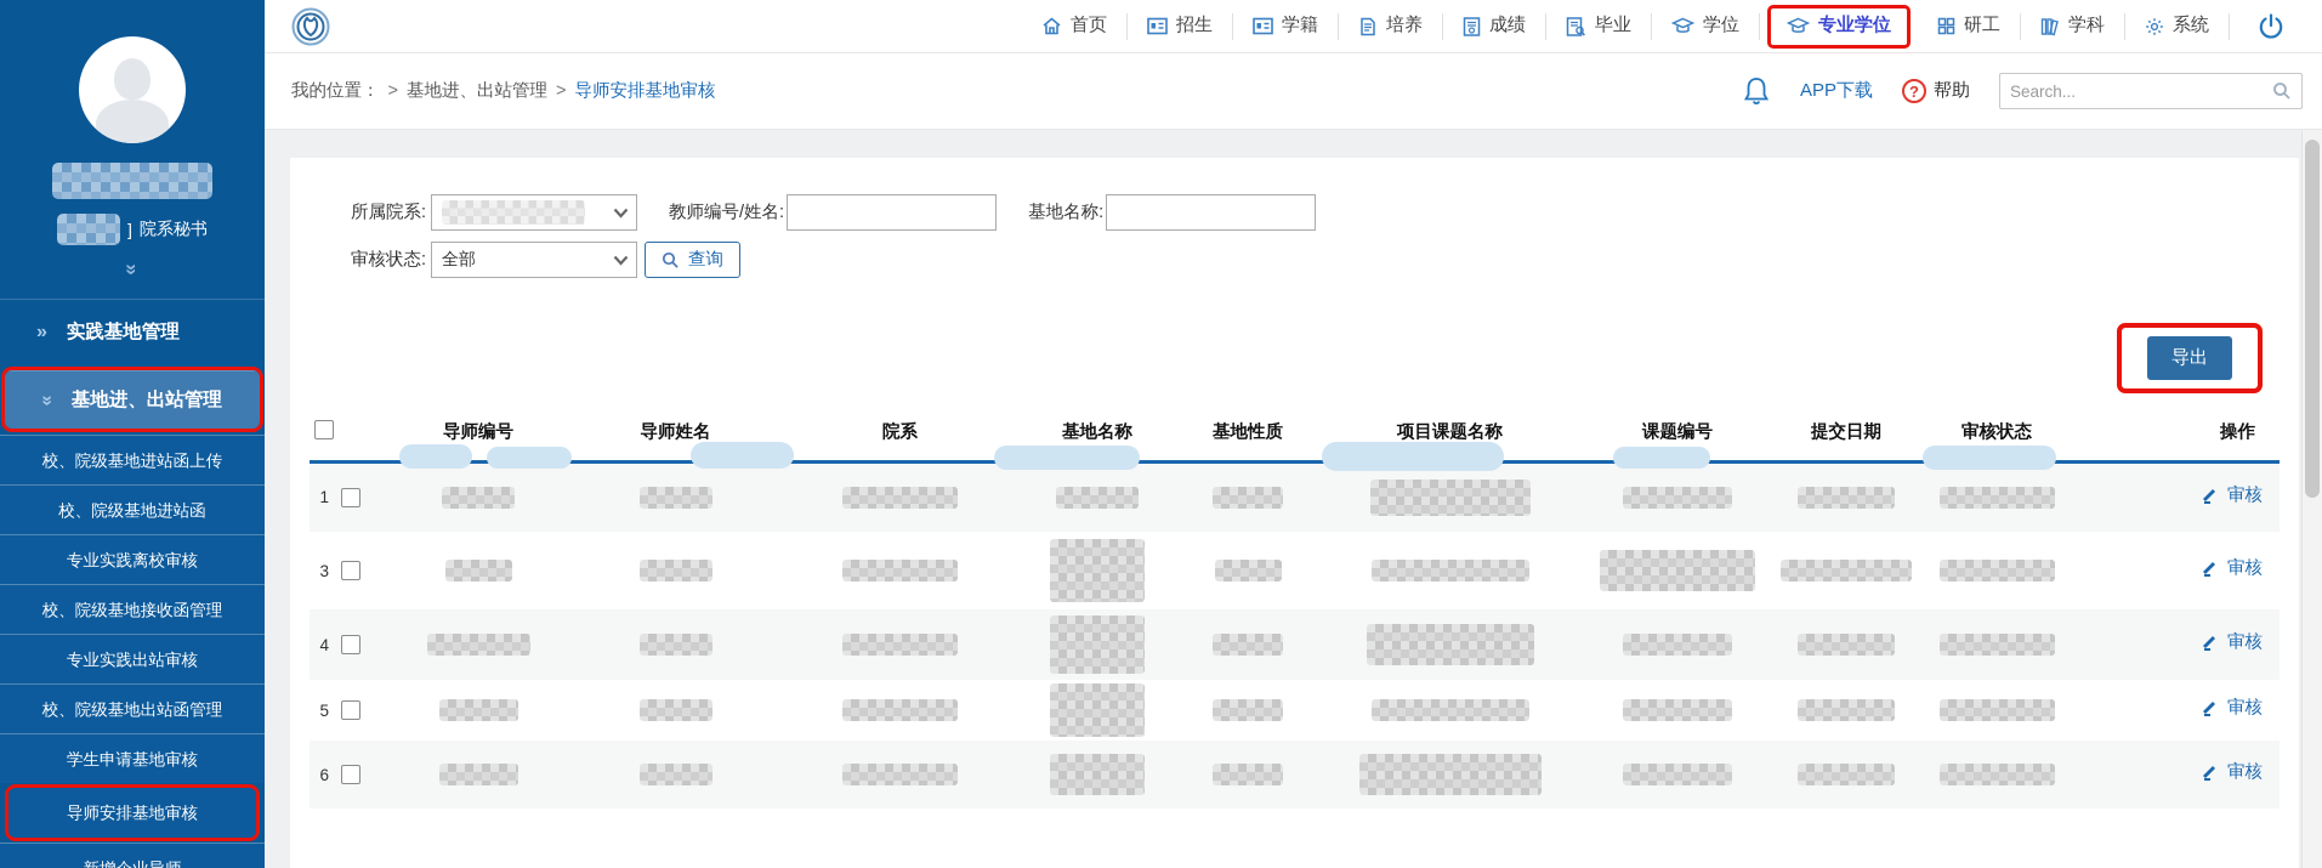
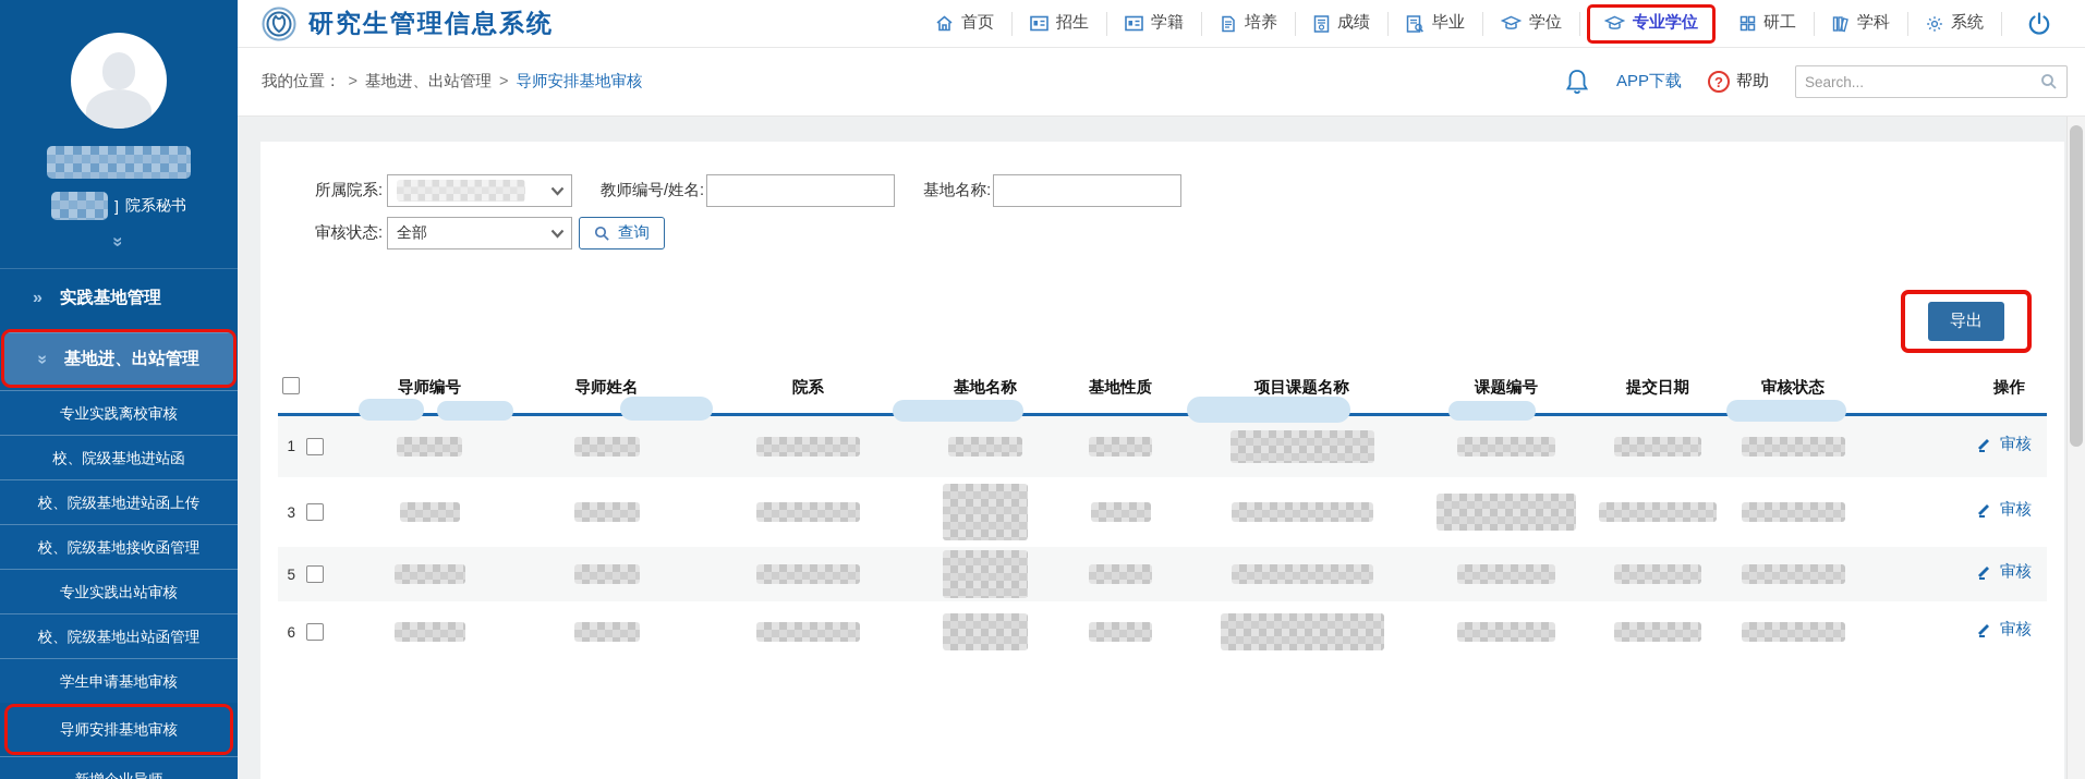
  ]
  院系秘书
  »
  实践基地管理
  基地进、出站管理
- 校、院级基地进站函上传
+ 专业实践离校审核
  校、院级基地进站函
- 专业实践离校审核
+ 校、院级基地进站函上传
  校、院级基地接收函管理
  专业实践出站审核
  校、院级基地出站函管理
  学生申请基地审核
  导师安排基地审核
+ 研究生管理信息系统
  首页
  招生
  学籍
  培养
  成绩
  毕业
  学位
  专业学位
  研工
  学科
  系统
  我的位置：
  >
  基地进、出站管理
  >
  导师安排基地审核
  APP下载
  ?
  帮助
  Search...
  所属院系:
  教师编号/姓名:
  基地名称:
  审核状态:
  全部
  查询
  导出
  	导师编号	导师姓名	院系	基地名称	基地性质	项目课题名称	课题编号	提交日期	审核状态	操作
  1										审核
  3										审核
- 4										审核
  5										审核
  6										审核
